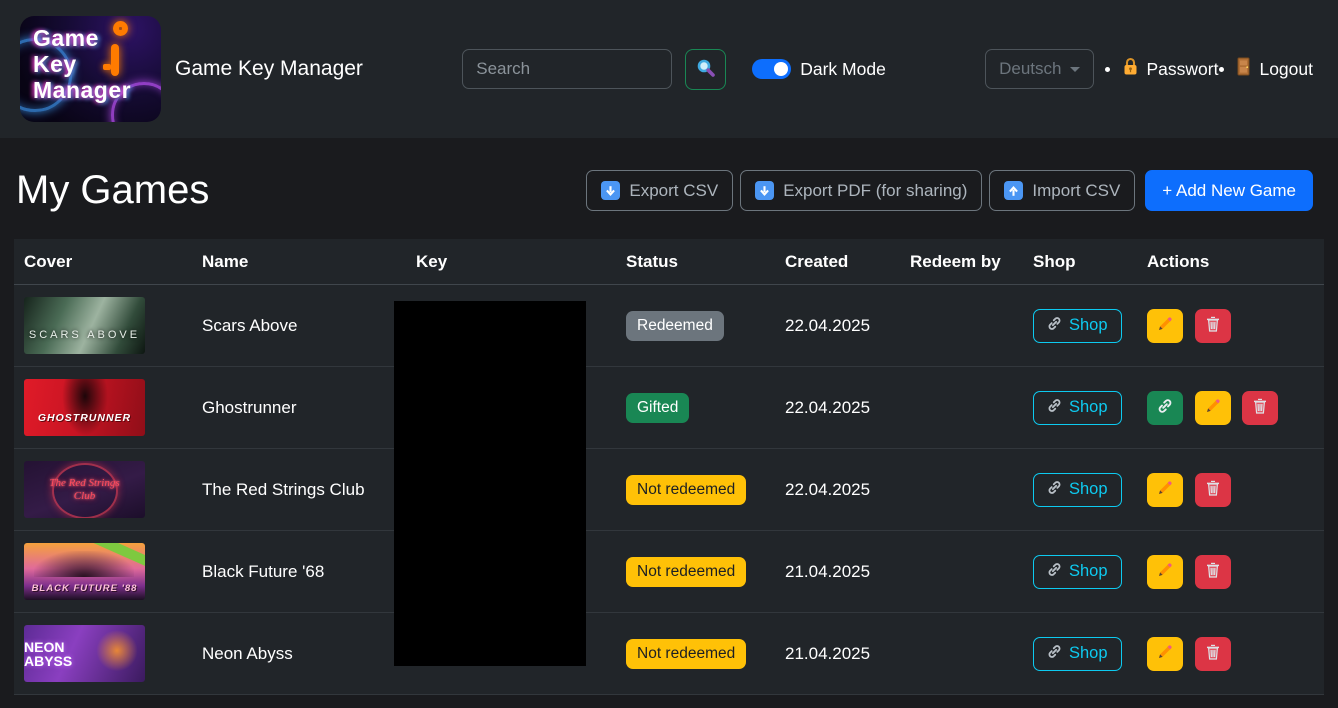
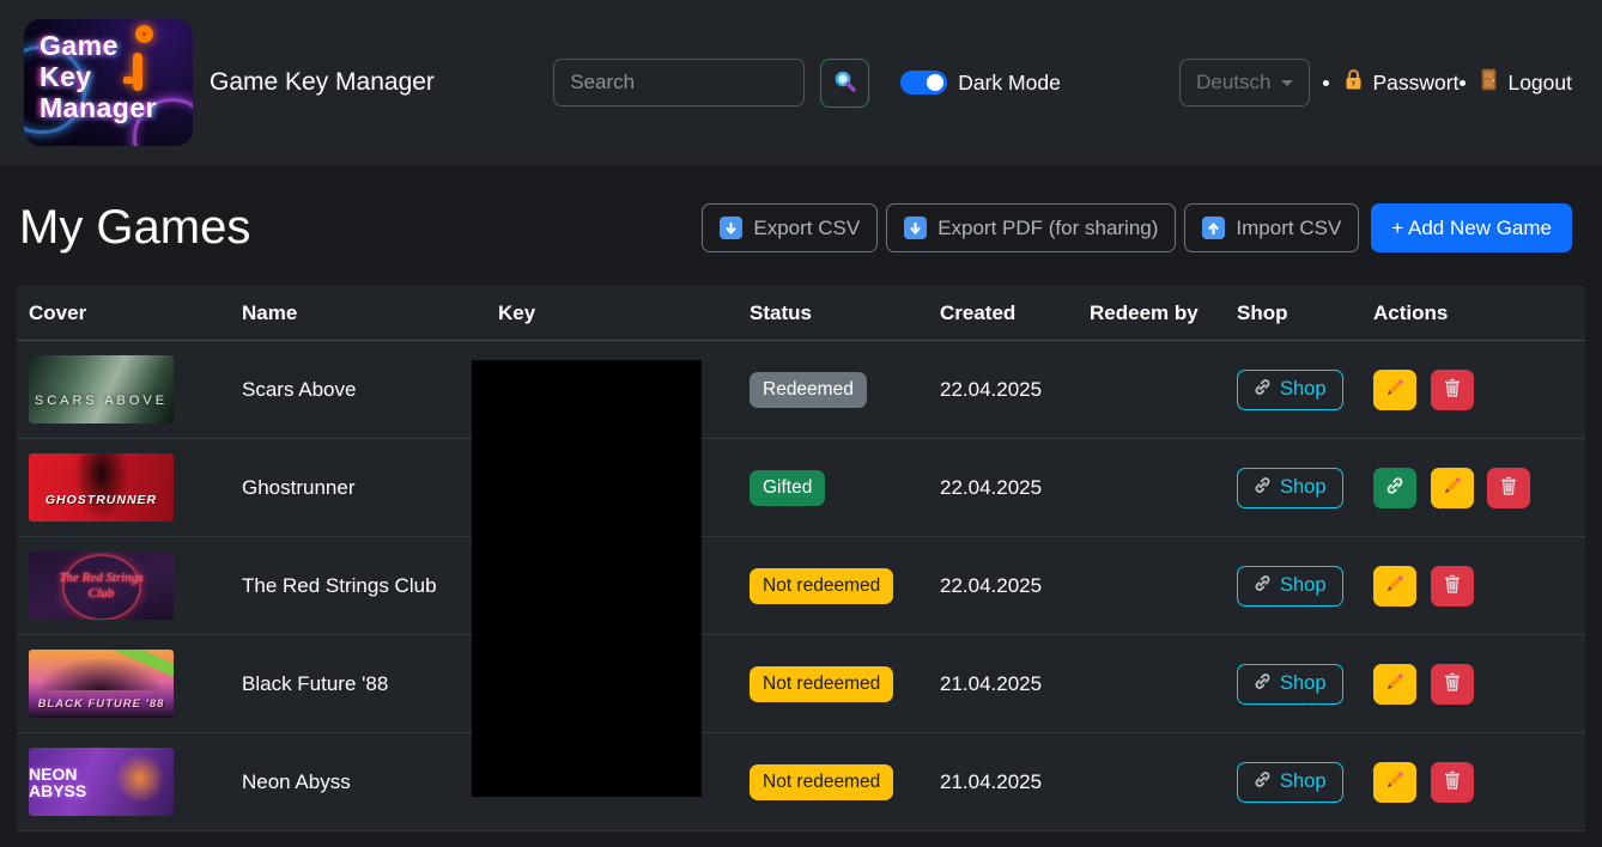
  Game
  Key
  Manager
  Game Key Manager
  Search
  Dark Mode
  Deutsch
  Passwort
  Logout
  My Games
  Export CSV
  Export PDF (for sharing)
  Import CSV
  + Add New Game
  Cover	Name	Key	Status	Created	Redeem by	Shop	Actions
  SCARS ABOVE	Scars Above		Redeemed	22.04.2025		Shop
  GHOSTRUNNER	Ghostrunner		Gifted	22.04.2025		Shop
  The Red Strings Club	The Red Strings Club		Not redeemed	22.04.2025		Shop
- BLACK FUTURE '88	Black Future '68		Not redeemed	21.04.2025		Shop
+ BLACK FUTURE '88	Black Future '88		Not redeemed	21.04.2025		Shop
  NEON ABYSS	Neon Abyss		Not redeemed	21.04.2025		Shop
